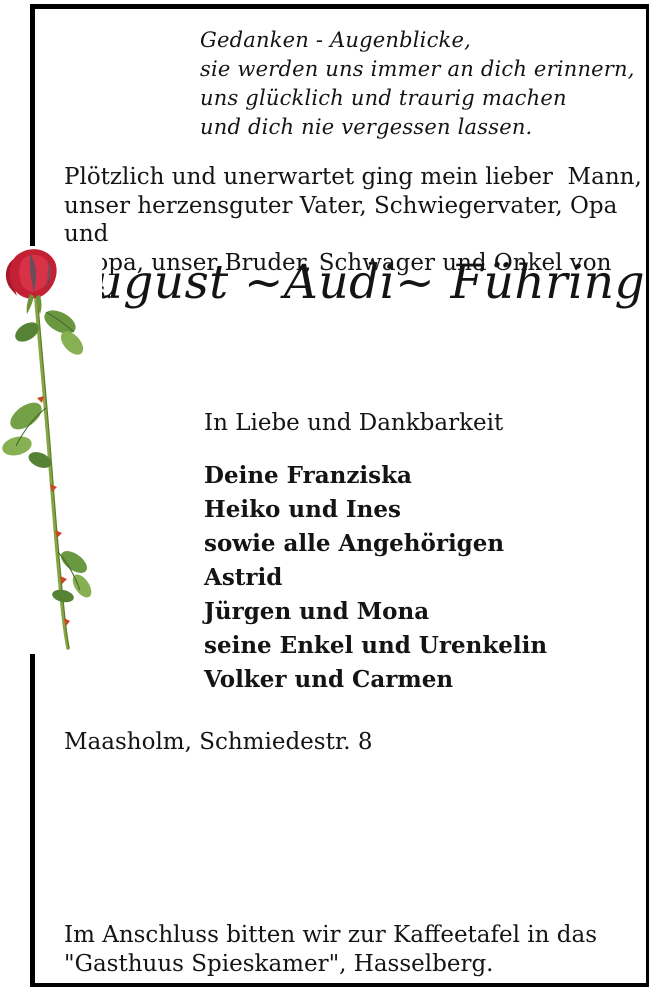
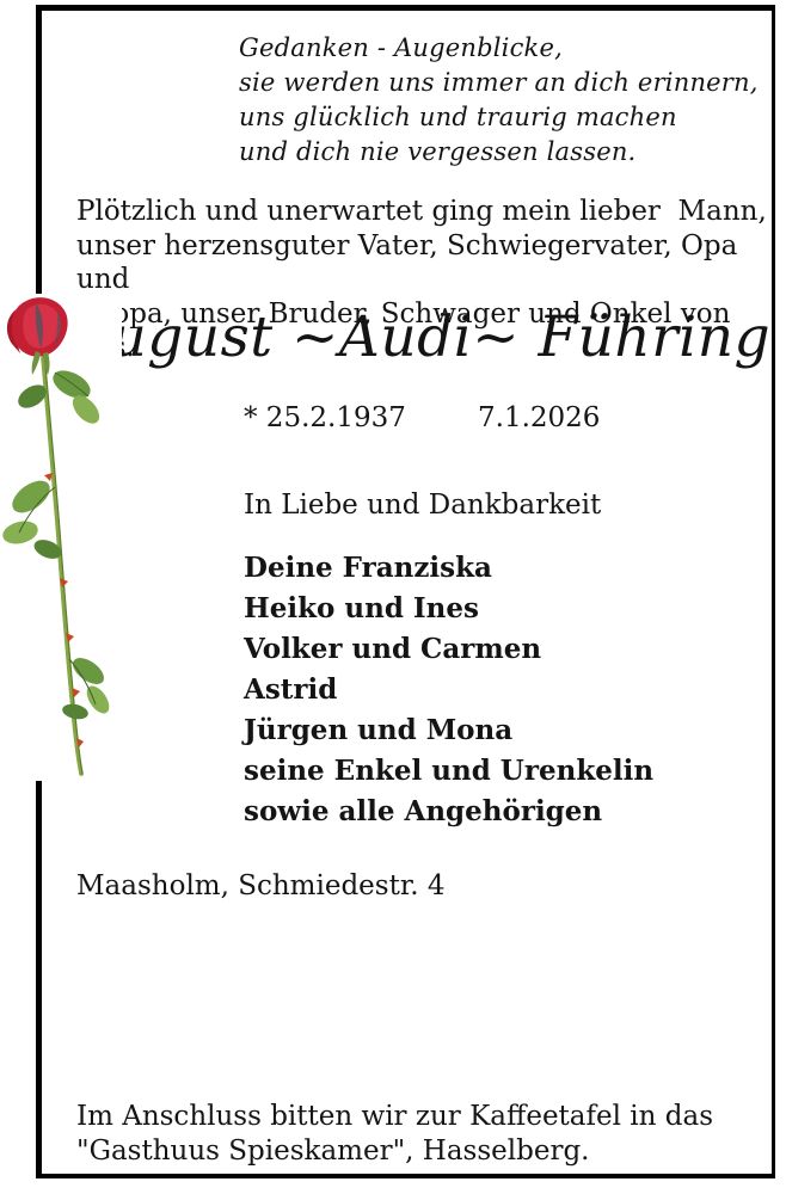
  Gedanken - Augenblicke,
  sie werden uns immer an dich erinnern,
  uns glücklich und traurig machen
  und dich nie vergessen lassen.
  Plötzlich und unerwartet ging mein lieber Mann,
  unser herzensguter Vater, Schwiegervater, Opa und
  pa, unser Bruder, Schwager und Onkel von .
  ugust ~Audi~ Führing
+ * 25.2.1937
+ 7.1.2026
  In Liebe und Dankbarkeit
  Deine Franziska
  Heiko und Ines
- sowie alle Angehörigen
+ Volker und Carmen
  Astrid
  Jürgen und Mona
  seine Enkel und Urenkelin
- Volker und Carmen
+ sowie alle Angehörigen
- Maasholm, Schmiedestr. 8
+ Maasholm, Schmiedestr. 4
  Im Anschluss bitten wir zur Kaffeetafel in das
  "Gasthuus Spieskamer", Hasselberg.
